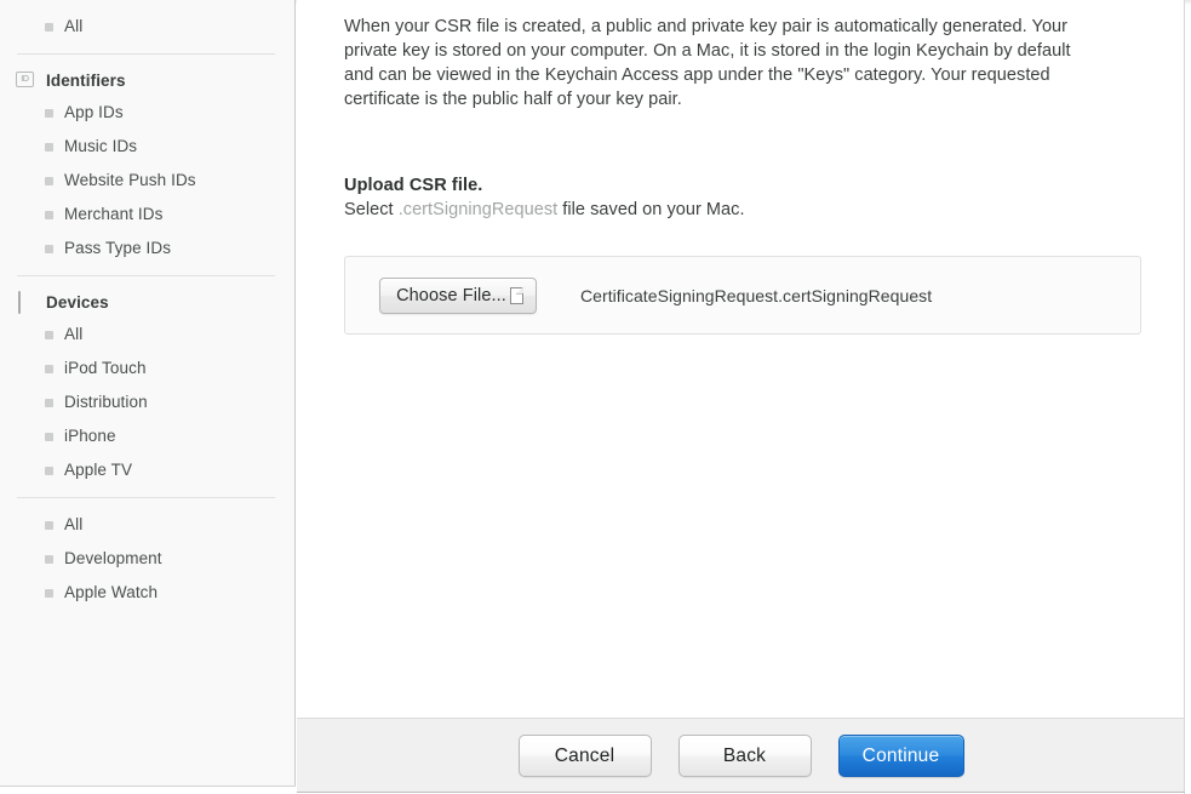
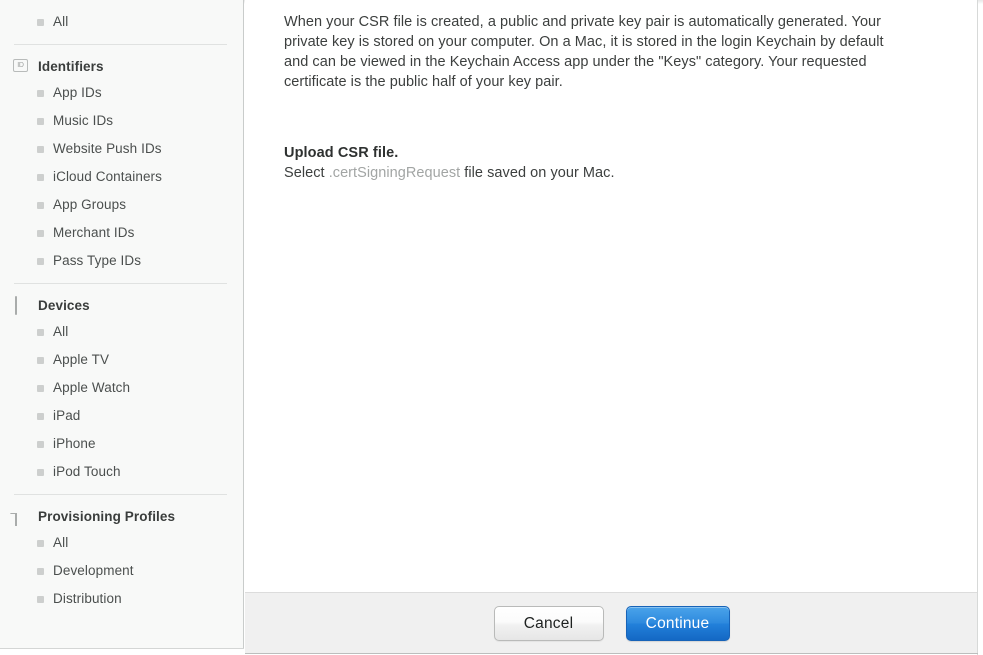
  All
  Identifiers
  App IDs
  Music IDs
  Website Push IDs
+ iCloud Containers
+ App Groups
  Merchant IDs
  Pass Type IDs
  Devices
  All
- iPod Touch
+ Apple TV
- Distribution
+ Apple Watch
+ iPad
  iPhone
- Apple TV
+ iPod Touch
+ Provisioning Profiles
  All
  Development
- Apple Watch
+ Distribution
  When your CSR file is created, a public and private key pair is automatically generated. Your private key is stored on your computer. On a Mac, it is stored in the login Keychain by default and can be viewed in the Keychain Access app under the "Keys" category. Your requested certificate is the public half of your key pair.
  Upload CSR file.
  Select .certSigningRequest file saved on your Mac.
- Choose File...
- CertificateSigningRequest.certSigningRequest
  Cancel
- Back
  Continue
